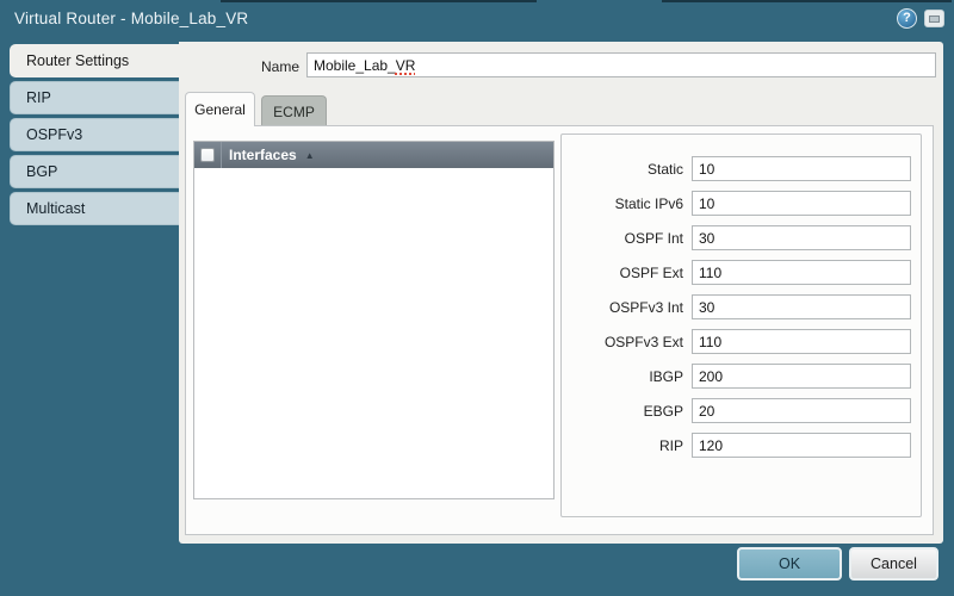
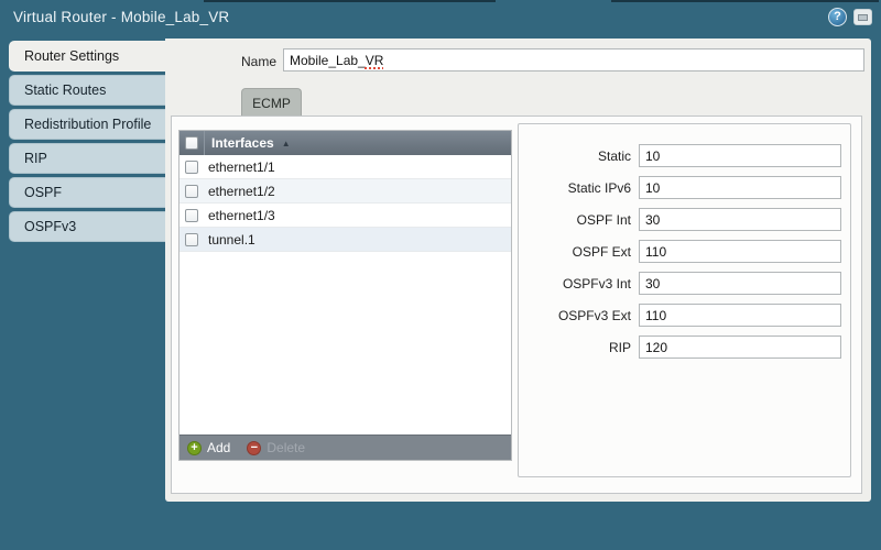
  Virtual Router - Mobile_Lab_VR
  ?
  Router Settings
+ Static Routes
+ Redistribution Profile
  RIP
+ OSPF
  OSPFv3
- BGP
- Multicast
  Name
  Mobile_Lab_VR
- General
  ECMP
  Interfaces
  ▲
+ ethernet1/1
+ ethernet1/2
+ ethernet1/3
+ tunnel.1
+ +
+ Add
+ −
+ Delete
  Static
  10
  Static IPv6
  10
  OSPF Int
  30
  OSPF Ext
  110
  OSPFv3 Int
  30
  OSPFv3 Ext
  110
- IBGP
- 200
- EBGP
- 20
  RIP
  120
- OK
- Cancel
